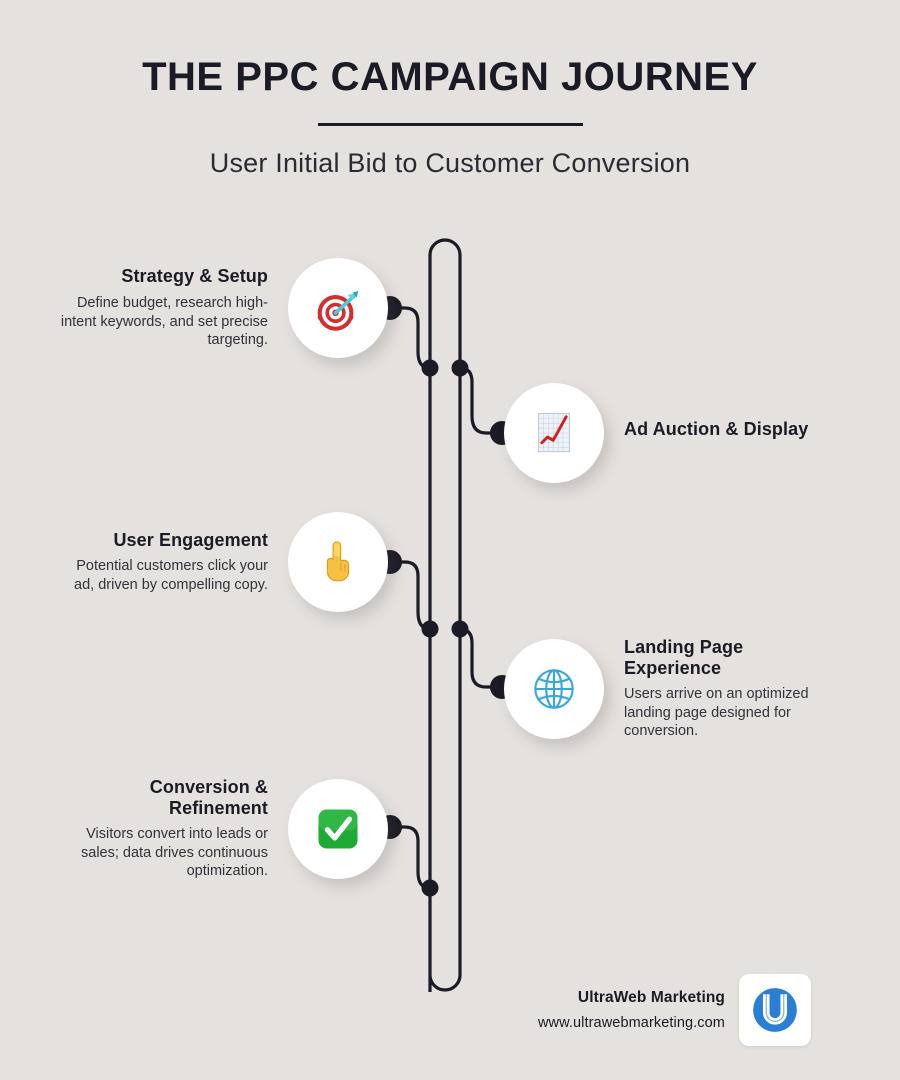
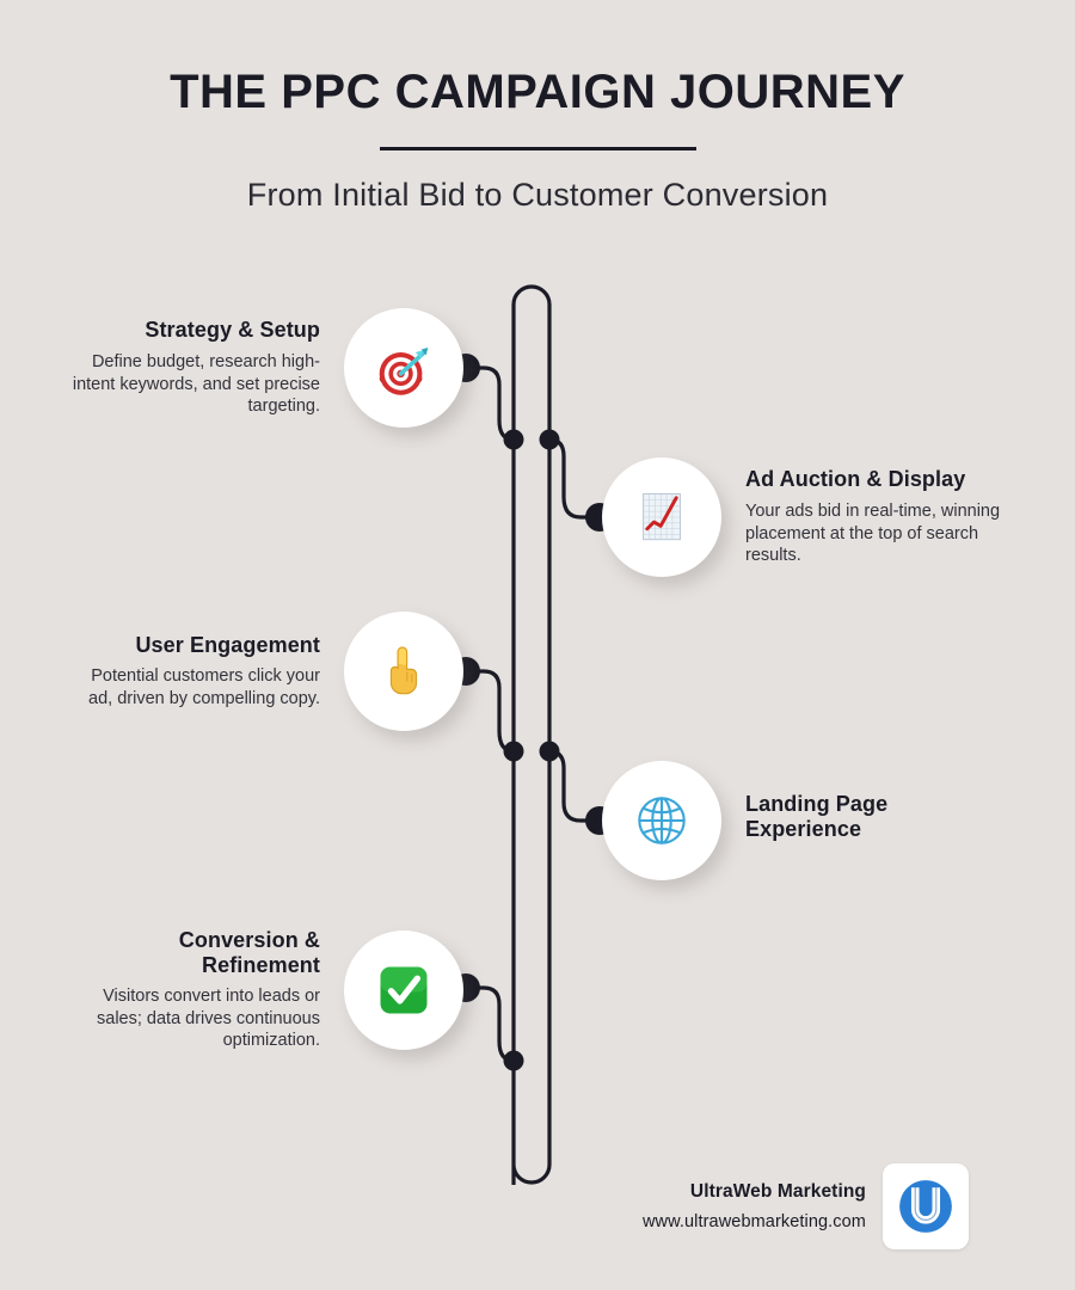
  THE PPC CAMPAIGN JOURNEY
- User Initial Bid to Customer Conversion
+ From Initial Bid to Customer Conversion
  Strategy & Setup
  Define budget, research high-intent keywords, and set precise targeting.
  Ad Auction & Display
+ Your ads bid in real-time, winning placement at the top of search results.
  User Engagement
  Potential customers click your ad, driven by compelling copy.
  Landing Page Experience
- Users arrive on an optimized landing page designed for conversion.
  Conversion & Refinement
  Visitors convert into leads or sales; data drives continuous optimization.
  UltraWeb Marketing
  www.ultrawebmarketing.com
